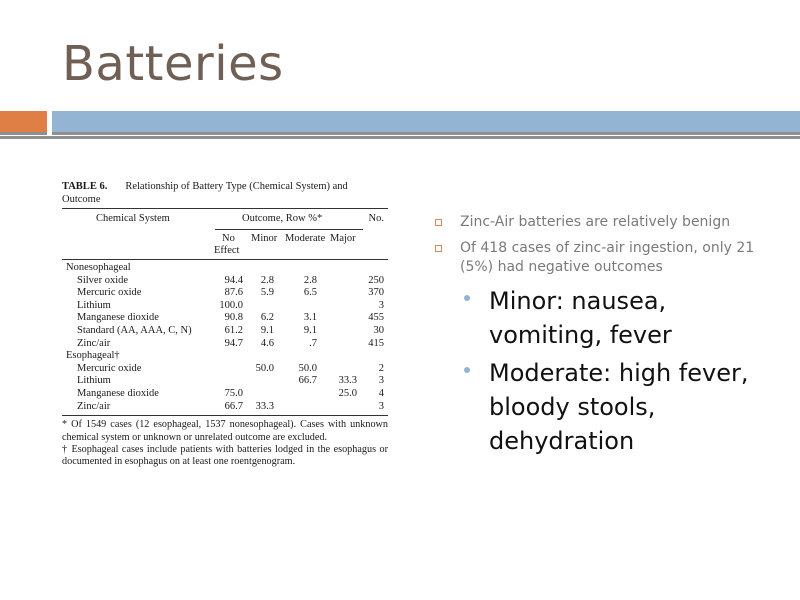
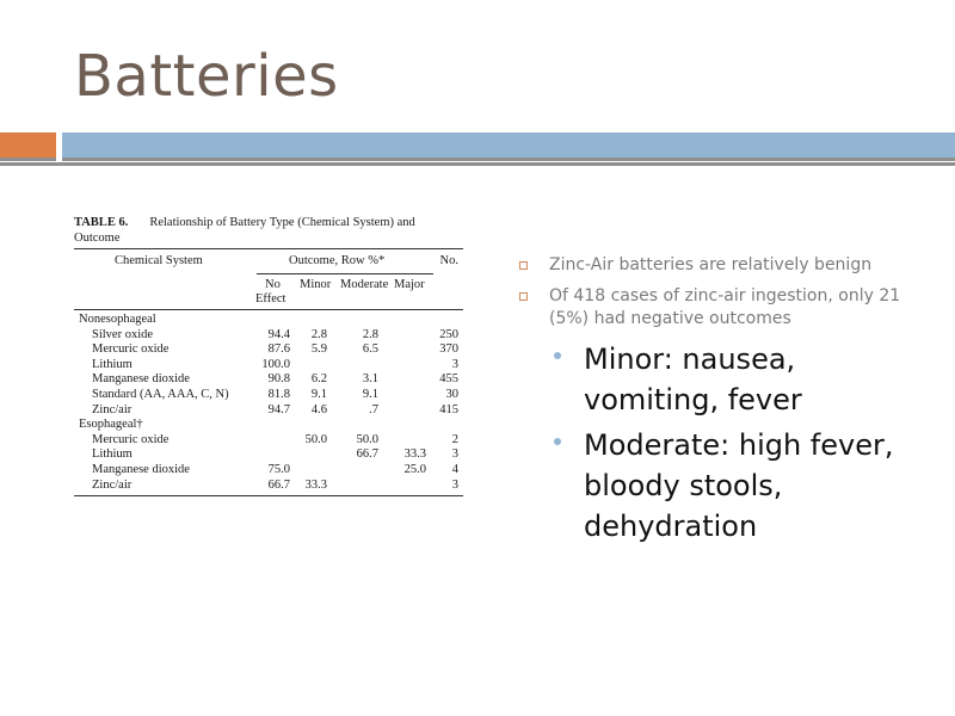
  Batteries
  TABLE 6. Relationship of Battery Type (Chemical System) and Outcome
  Chemical System
  Outcome, Row %*
  No.
  No
  Effect
  Minor
  Moderate
  Major
  Nonesophageal
  Silver oxide
  94.4
  2.8
  2.8
  250
  Mercuric oxide
  87.6
  5.9
  6.5
  370
  Lithium
  100.0
  3
  Manganese dioxide
  90.8
  6.2
  3.1
  455
  Standard (AA, AAA, C, N)
- 61.2
+ 81.8
  9.1
  9.1
  30
  Zinc/air
  94.7
  4.6
  .7
  415
  Esophageal†
  Mercuric oxide
  50.0
  50.0
  2
  Lithium
  66.7
  33.3
  3
  Manganese dioxide
  75.0
  25.0
  4
  Zinc/air
  66.7
  33.3
  3
- * Of 1549 cases (12 esophageal, 1537 nonesophageal). Cases with unknown chemical system or unknown or unrelated outcome are excluded.
- † Esophageal cases include patients with batteries lodged in the esophagus or documented in esophagus on at least one roentgenogram.
  Zinc-Air batteries are relatively benign
  Of 418 cases of zinc-air ingestion, only 21 (5%) had negative outcomes
  Minor: nausea, vomiting, fever
  Moderate: high fever, bloody stools, dehydration
